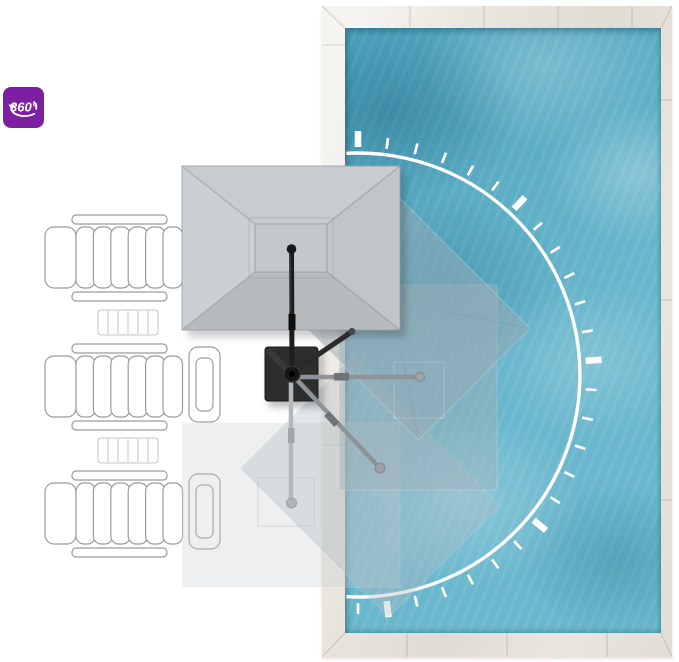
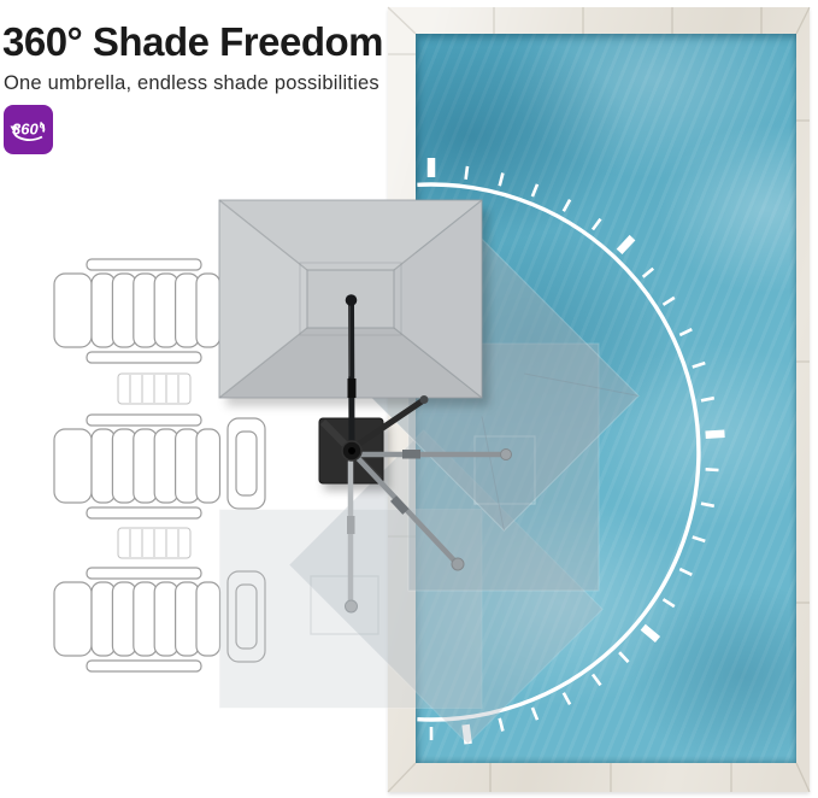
+ 360° Shade Freedom
+ One umbrella, endless shade possibilities
  360°
